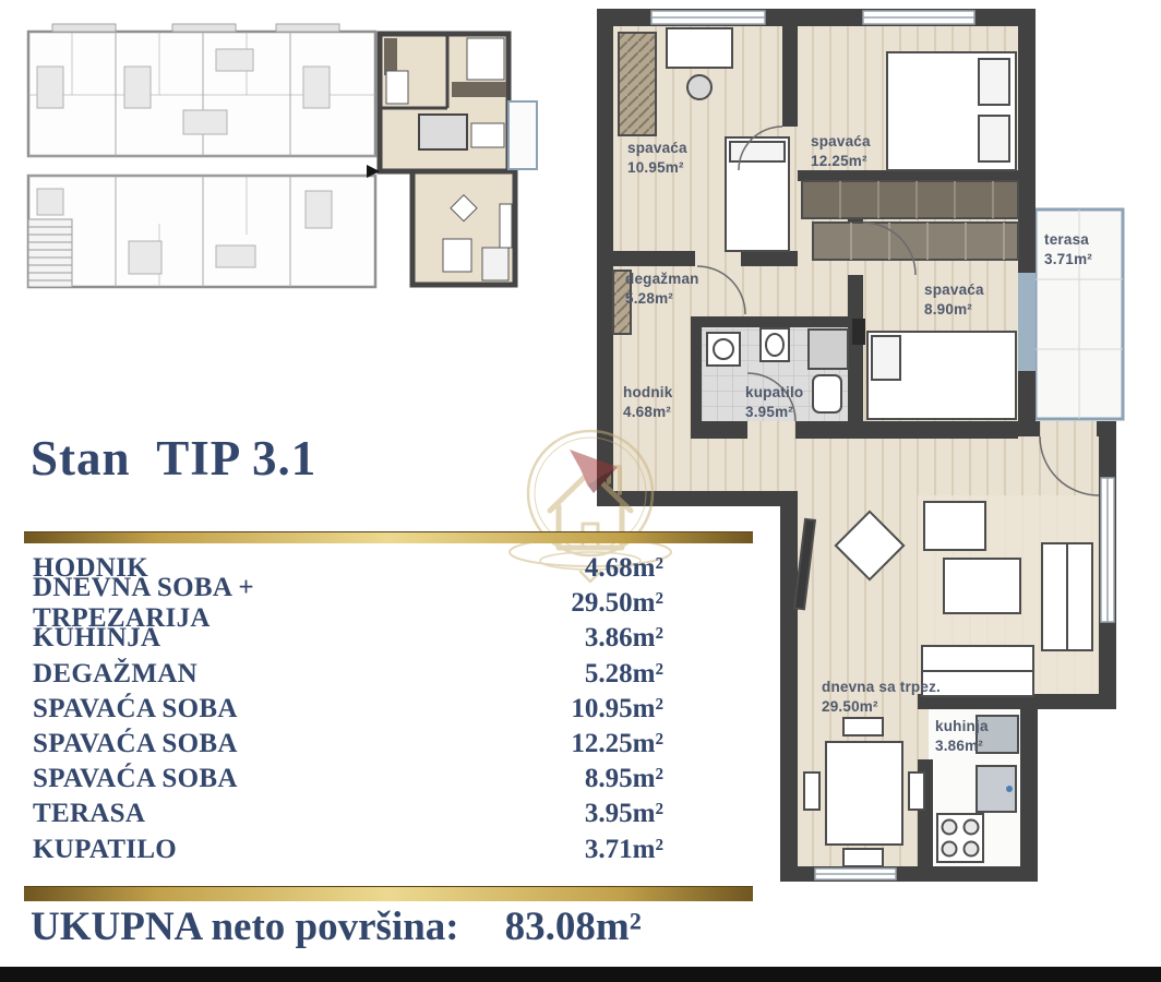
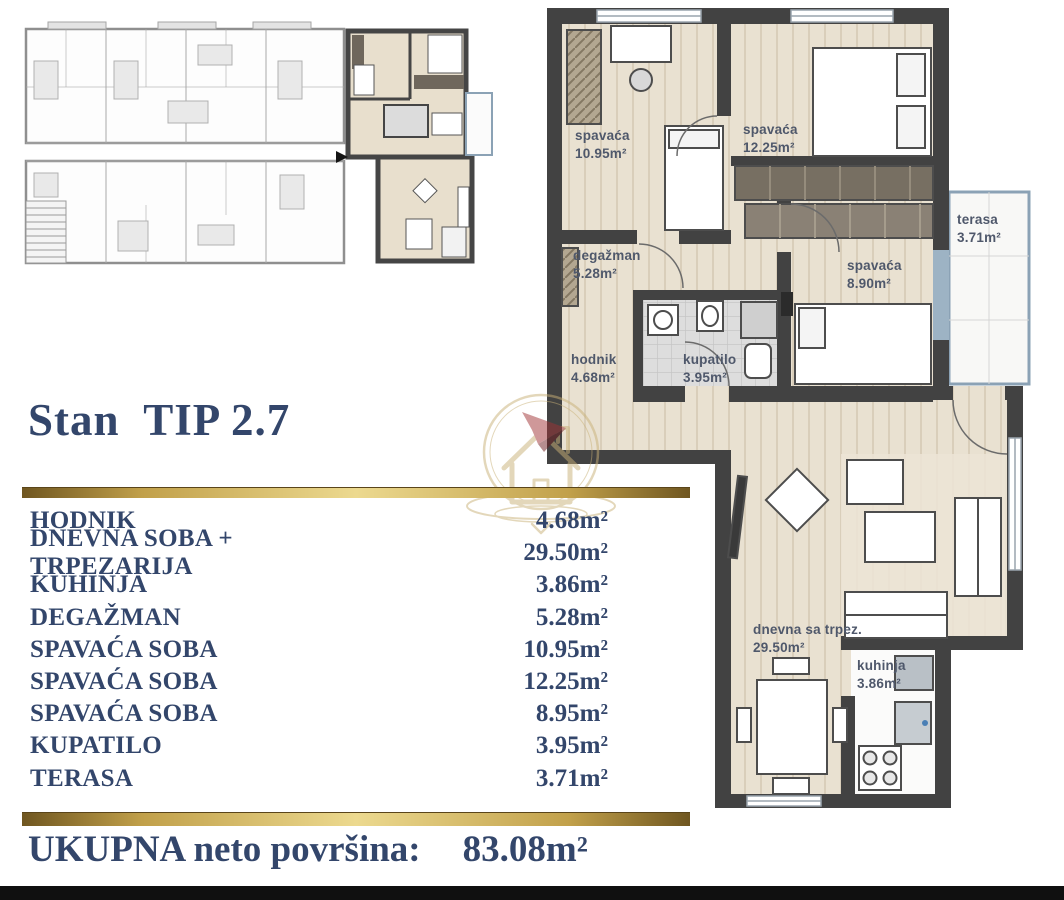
  spavaća
  10.95m²
  spavaća
  12.25m²
  spavaća
  8.90m²
  degažman
  5.28m²
  hodnik
  4.68m²
  kupatilo
  3.95m²
  terasa
  3.71m²
  dnevna sa trpez.
  29.50m²
  kuhinja
  3.86m²
- Stan TIP 3.1
+ Stan TIP 2.7
  HODNIK
  4.68m²
  DNEVNA SOBA + TRPEZARIJA
  29.50m²
  KUHINJA
  3.86m²
  DEGAŽMAN
  5.28m²
  SPAVAĆA SOBA
  10.95m²
  SPAVAĆA SOBA
  12.25m²
  SPAVAĆA SOBA
  8.95m²
- TERASA
+ KUPATILO
  3.95m²
- KUPATILO
+ TERASA
  3.71m²
  UKUPNA neto površina:
  83.08m²
